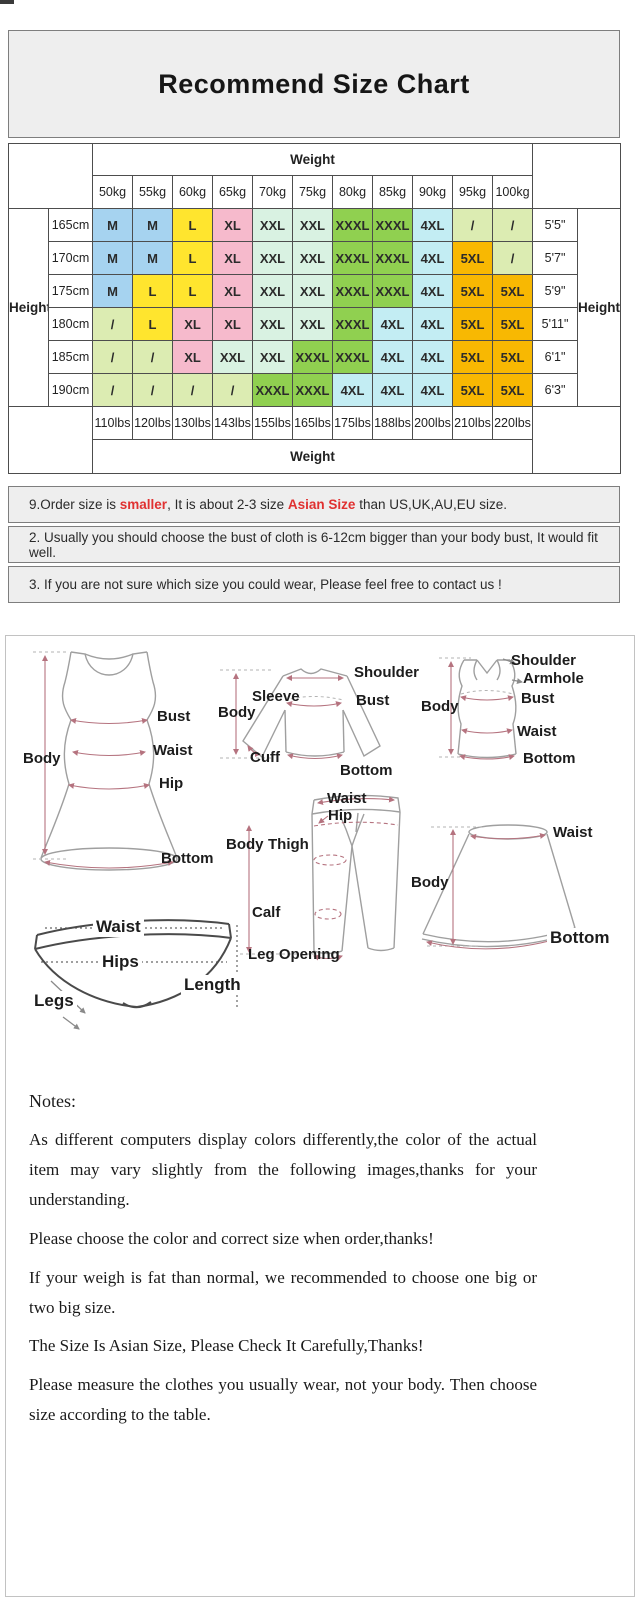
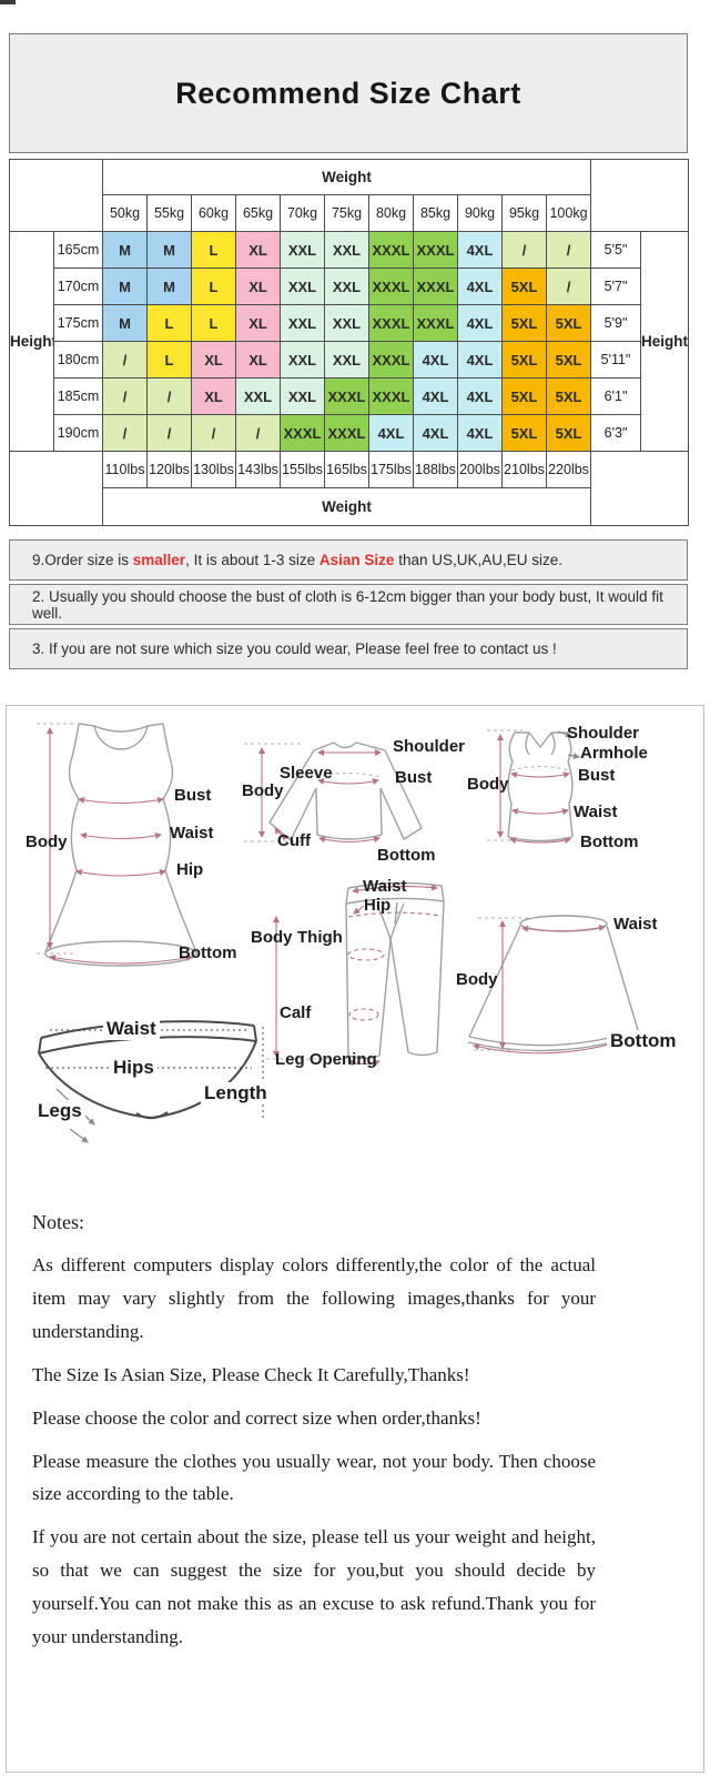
  Recommend Size Chart
  	Weight
  50kg	55kg	60kg	65kg	70kg	75kg	80kg	85kg	90kg	95kg	100kg
  Heigh	165cm	M	M	L	XL	XXL	XXL	XXXL	XXXL	4XL	/	/	5'5"	Height
  170cm	M	M	L	XL	XXL	XXL	XXXL	XXXL	4XL	5XL	/	5'7"
  175cm	M	L	L	XL	XXL	XXL	XXXL	XXXL	4XL	5XL	5XL	5'9"
  180cm	/	L	XL	XL	XXL	XXL	XXXL	4XL	4XL	5XL	5XL	5'11"
  185cm	/	/	XL	XXL	XXL	XXXL	XXXL	4XL	4XL	5XL	5XL	6'1"
  190cm	/	/	/	/	XXXL	XXXL	4XL	4XL	4XL	5XL	5XL	6'3"
  	110lbs	120lbs	130lbs	143lbs	155lbs	165lbs	175lbs	188lbs	200lbs	210lbs	220lbs
  Weight
  9.Order size is
  smaller
- , It is about 2-3 size
+ , It is about 1-3 size
  Asian Size
  than US,UK,AU,EU size.
  2. Usually you should choose the bust of cloth is 6-12cm bigger than your body bust, It would fit well.
  3. If you are not sure which size you could wear, Please feel free to contact us !
  Body
  Bust
  Waist
  Hip
  Bottom
  Shoulder
  Sleeve
  Body
  Bust
  Cuff
  Bottom
  Shoulder
  Armhole
  Body
  Bust
  Waist
  Bottom
  Waist
  Hip
  Body
  Thigh
  Calf
  Leg Opening
  Waist
  Hips
  Legs
  Length
  Waist
  Body
  Bottom
  Notes:
  As different computers display colors differently,the color of the actual item may vary slightly from the following images,thanks for your understanding.
- Please choose the color and correct size when order,thanks!
+ The Size Is Asian Size, Please Check It Carefully,Thanks!
- If your weigh is fat than normal, we recommended to choose one big or two big size.
- The Size Is Asian Size, Please Check It Carefully,Thanks!
+ Please choose the color and correct size when order,thanks!
  Please measure the clothes you usually wear, not your body. Then choose size according to the table.
+ If you are not certain about the size, please tell us your weight and height, so that we can suggest the size for you,but you should decide by yourself.You can not make this as an excuse to ask refund.Thank you for your understanding.
